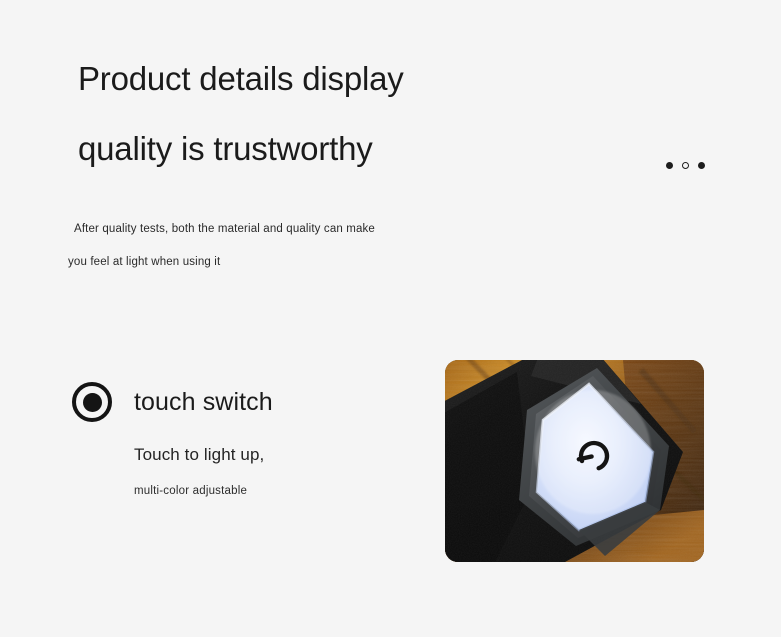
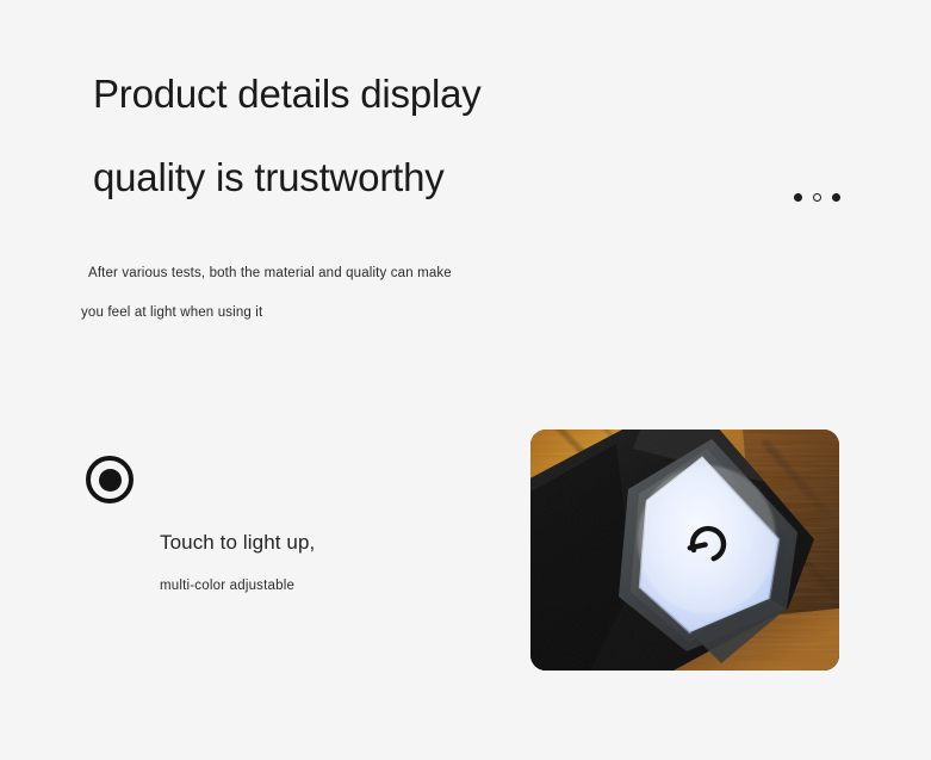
  Product details display
  quality is trustworthy
- After quality tests, both the material and quality can make
+ After various tests, both the material and quality can make
  you feel at light when using it
- touch switch
  Touch to light up,
  multi-color adjustable
